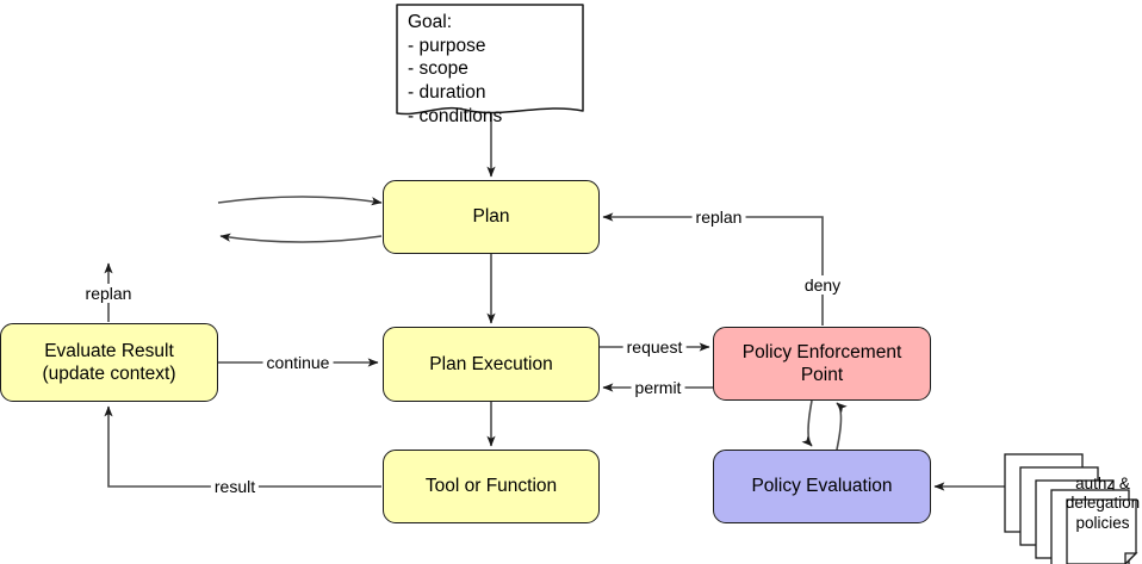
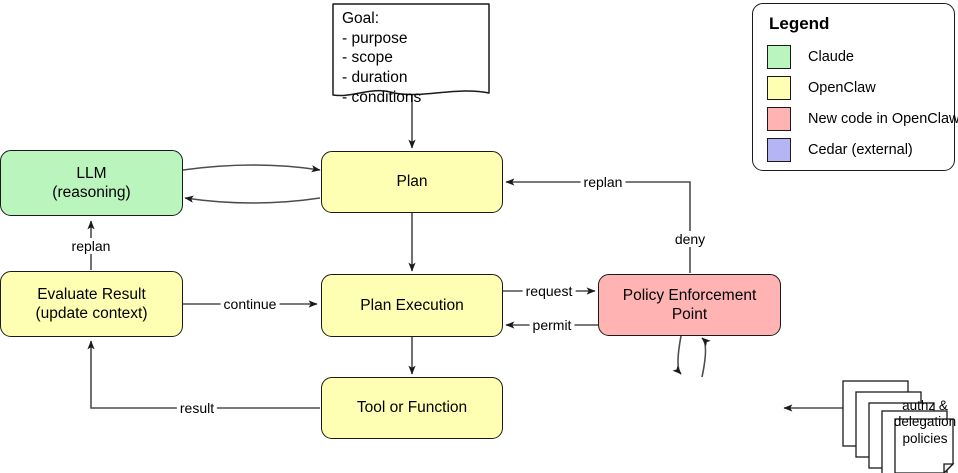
  Goal:
  - purpose
  - scope
  - duration
  - conditions
+ LLM
+ (reasoning)
  Plan
  Evaluate Result
  (update context)
  Plan Execution
  Policy Enforcement
  Point
  Tool or Function
- Policy Evaluation
  replan
  deny
  replan
  continue
  request
  permit
  result
  authz &
  delegation
  policies
+ Legend
+ Claude
+ OpenClaw
+ New code in OpenClaw
+ Cedar (external)
